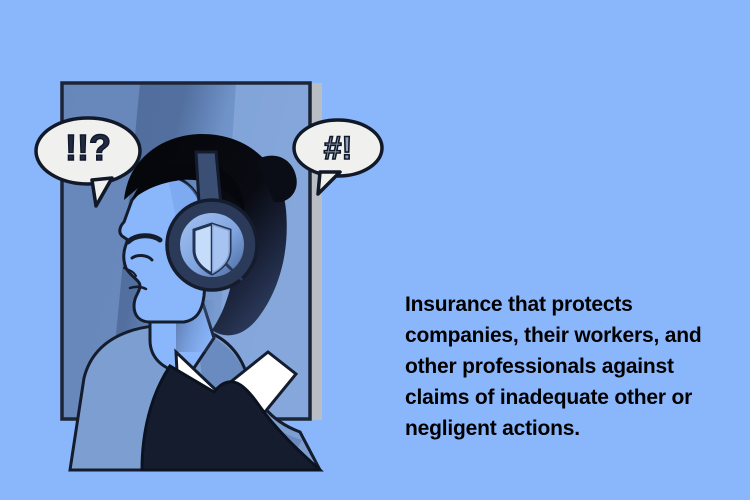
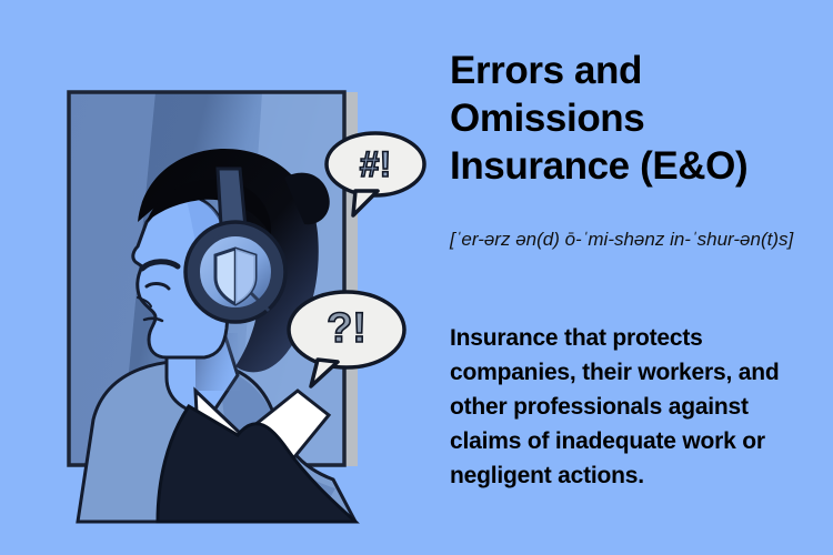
- !!?
  #!
+ ?!
+ Errors and Omissions Insurance (E&O)
+ [ˈer-ərz ən(d) ō-ˈmi-shənz in-ˈshur-ən(t)s]
- Insurance that protects companies, their workers, and other professionals against claims of inadequate other or negligent actions.
+ Insurance that protects companies, their workers, and other professionals against claims of inadequate work or negligent actions.
